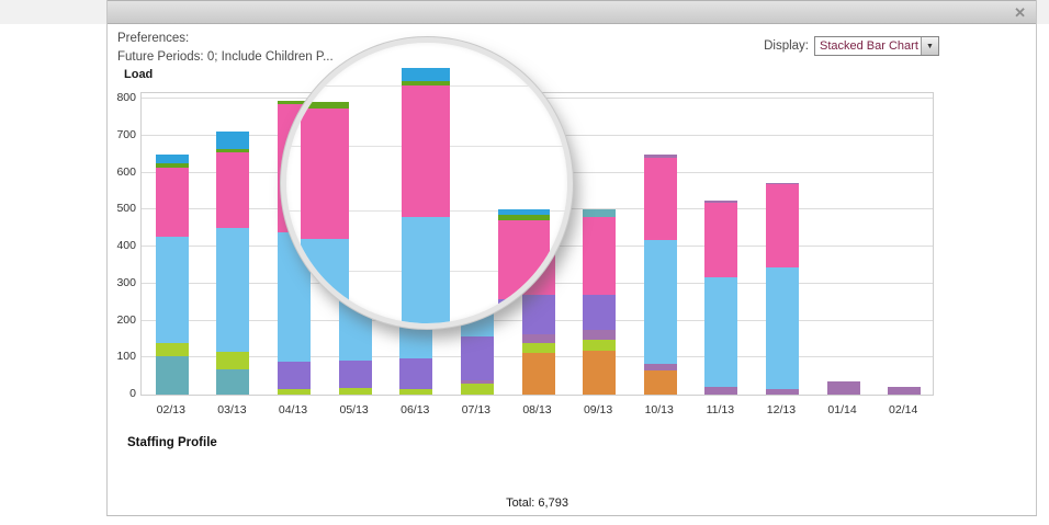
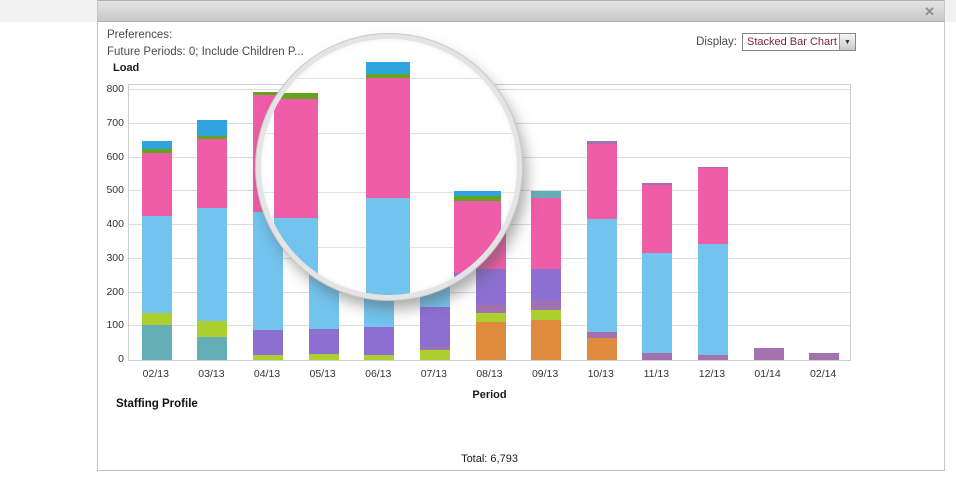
  ✕
  Preferences:
  Future Periods: 0; Include Children P...
  Display:
  Stacked Bar Chart
  Load
+ Period
  Staffing Profile
  Total: 6,793
  0
  100
  200
  300
  400
  500
  600
  700
  800
  02/13
  03/13
  04/13
  05/13
  06/13
  07/13
  08/13
  09/13
  10/13
  11/13
  12/13
  01/14
  02/14
